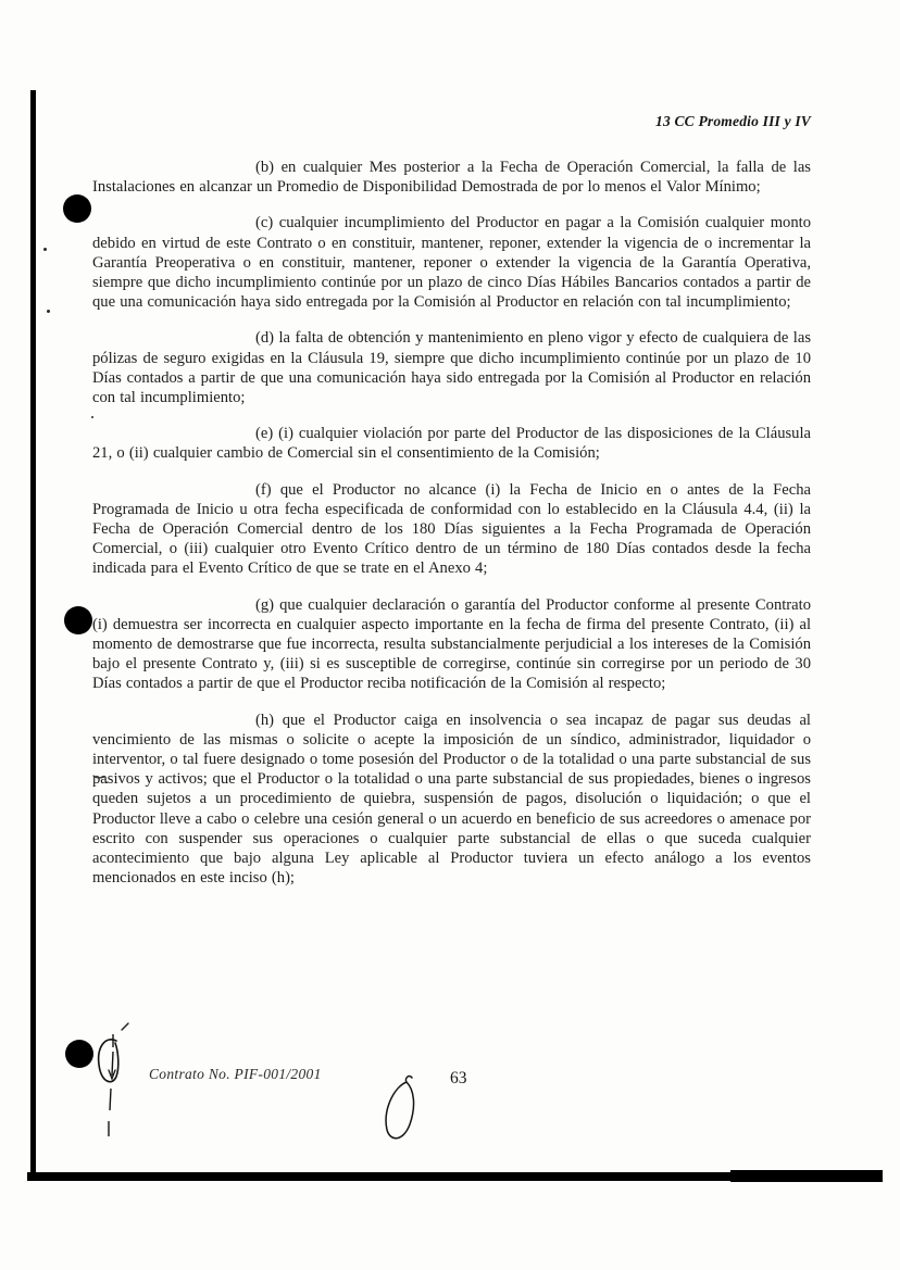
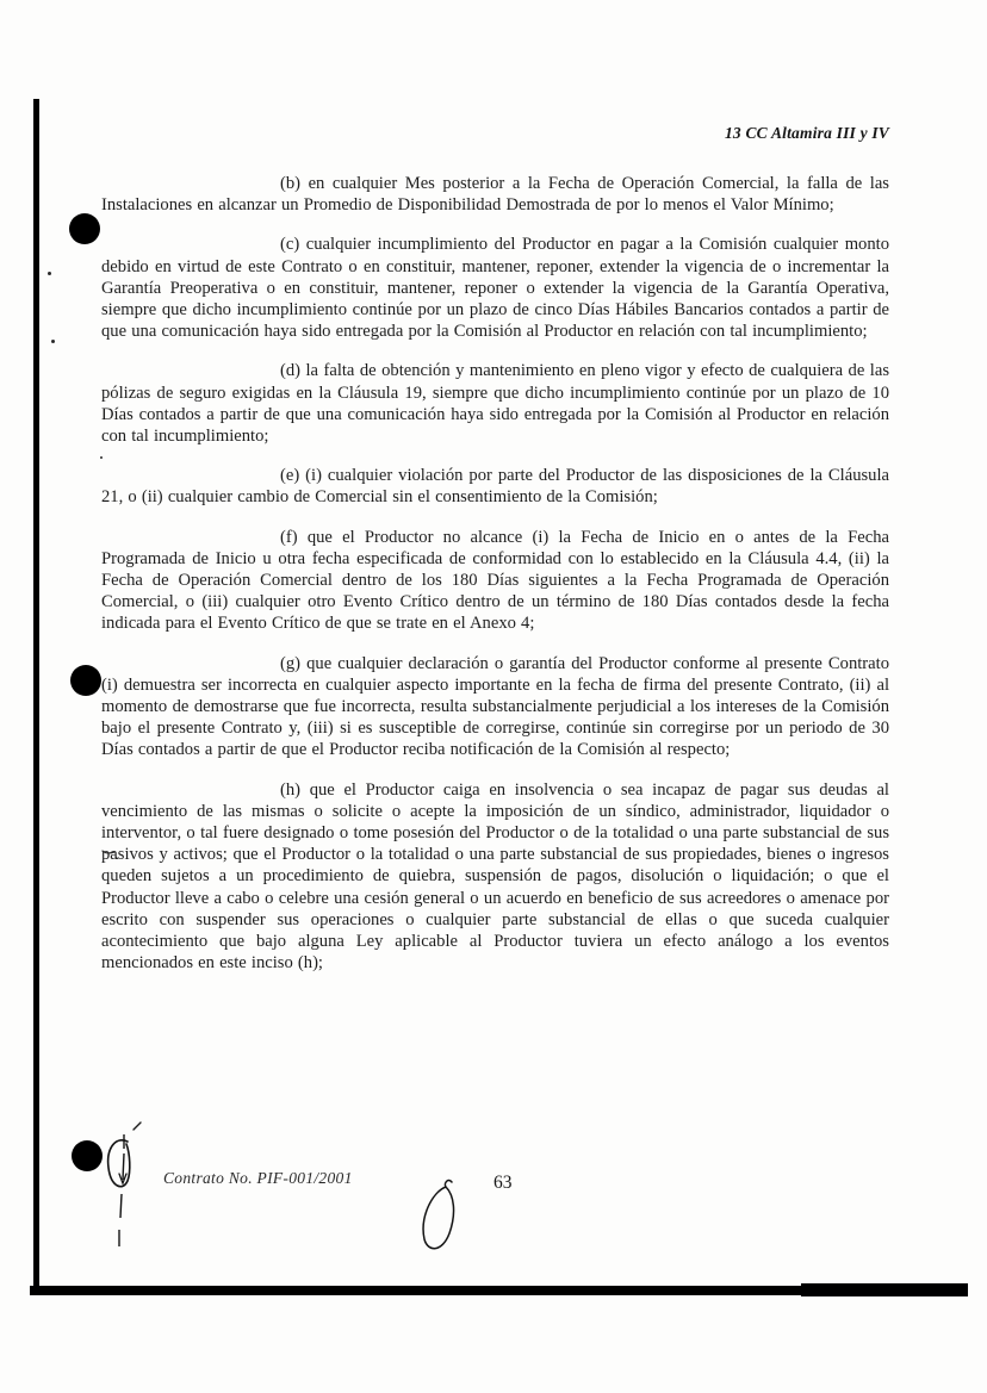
- 13 CC Promedio III y IV
+ 13 CC Altamira III y IV
  (b) en cualquier Mes posterior a la Fecha de Operación Comercial, la falla de las Instalaciones en alcanzar un Promedio de Disponibilidad Demostrada de por lo menos el Valor Mínimo;
  (c) cualquier incumplimiento del Productor en pagar a la Comisión cualquier monto debido en virtud de este Contrato o en constituir, mantener, reponer, extender la vigencia de o incrementar la Garantía Preoperativa o en constituir, mantener, reponer o extender la vigencia de la Garantía Operativa, siempre que dicho incumplimiento continúe por un plazo de cinco Días Hábiles Bancarios contados a partir de que una comunicación haya sido entregada por la Comisión al Productor en relación con tal incumplimiento;
  (d) la falta de obtención y mantenimiento en pleno vigor y efecto de cualquiera de las pólizas de seguro exigidas en la Cláusula 19, siempre que dicho incumplimiento continúe por un plazo de 10 Días contados a partir de que una comunicación haya sido entregada por la Comisión al Productor en relación con tal incumplimiento;
  (e) (i) cualquier violación por parte del Productor de las disposiciones de la Cláusula 21, o (ii) cualquier cambio de Comercial sin el consentimiento de la Comisión;
  (f) que el Productor no alcance (i) la Fecha de Inicio en o antes de la Fecha Programada de Inicio u otra fecha especificada de conformidad con lo establecido en la Cláusula 4.4, (ii) la Fecha de Operación Comercial dentro de los 180 Días siguientes a la Fecha Programada de Operación Comercial, o (iii) cualquier otro Evento Crítico dentro de un término de 180 Días contados desde la fecha indicada para el Evento Crítico de que se trate en el Anexo 4;
  (g) que cualquier declaración o garantía del Productor conforme al presente Contrato (i) demuestra ser incorrecta en cualquier aspecto importante en la fecha de firma del presente Contrato, (ii) al momento de demostrarse que fue incorrecta, resulta substancialmente perjudicial a los intereses de la Comisión bajo el presente Contrato y, (iii) si es susceptible de corregirse, continúe sin corregirse por un periodo de 30 Días contados a partir de que el Productor reciba notificación de la Comisión al respecto;
  (h) que el Productor caiga en insolvencia o sea incapaz de pagar sus deudas al vencimiento de las mismas o solicite o acepte la imposición de un síndico, administrador, liquidador o interventor, o tal fuere designado o tome posesión del Productor o de la totalidad o una parte substancial de sus pasivos y activos; que el Productor o la totalidad o una parte substancial de sus propiedades, bienes o ingresos queden sujetos a un procedimiento de quiebra, suspensión de pagos, disolución o liquidación; o que el Productor lleve a cabo o celebre una cesión general o un acuerdo en beneficio de sus acreedores o amenace por escrito con suspender sus operaciones o cualquier parte substancial de ellas o que suceda cualquier acontecimiento que bajo alguna Ley aplicable al Productor tuviera un efecto análogo a los eventos mencionados en este inciso (h);
  Contrato No. PIF-001/2001
  63
